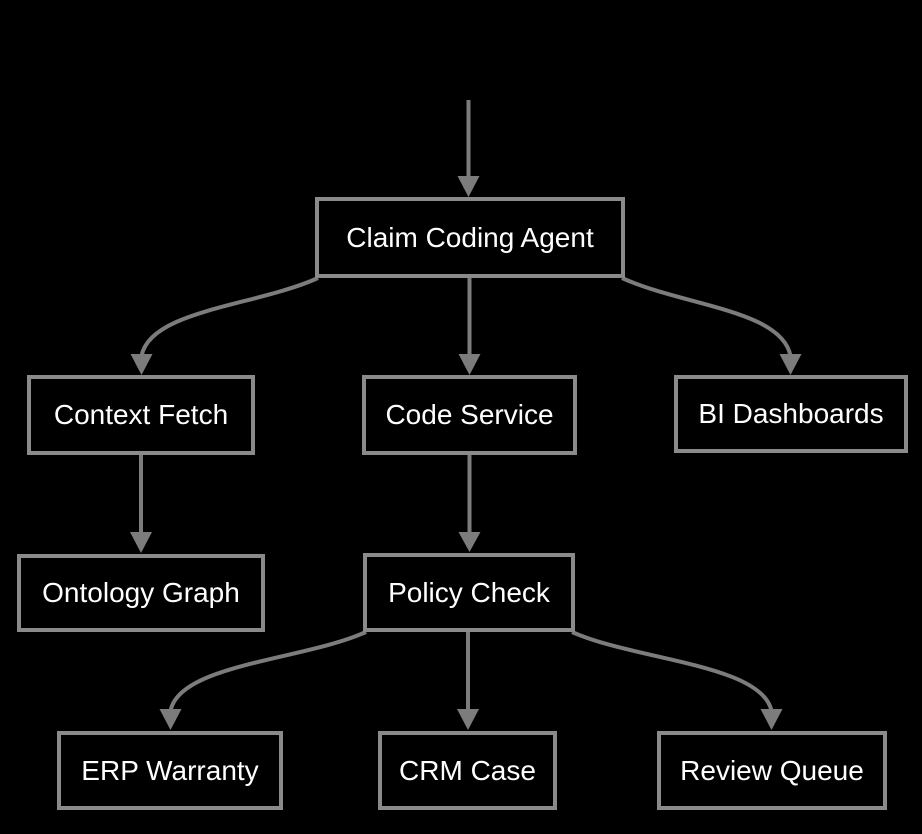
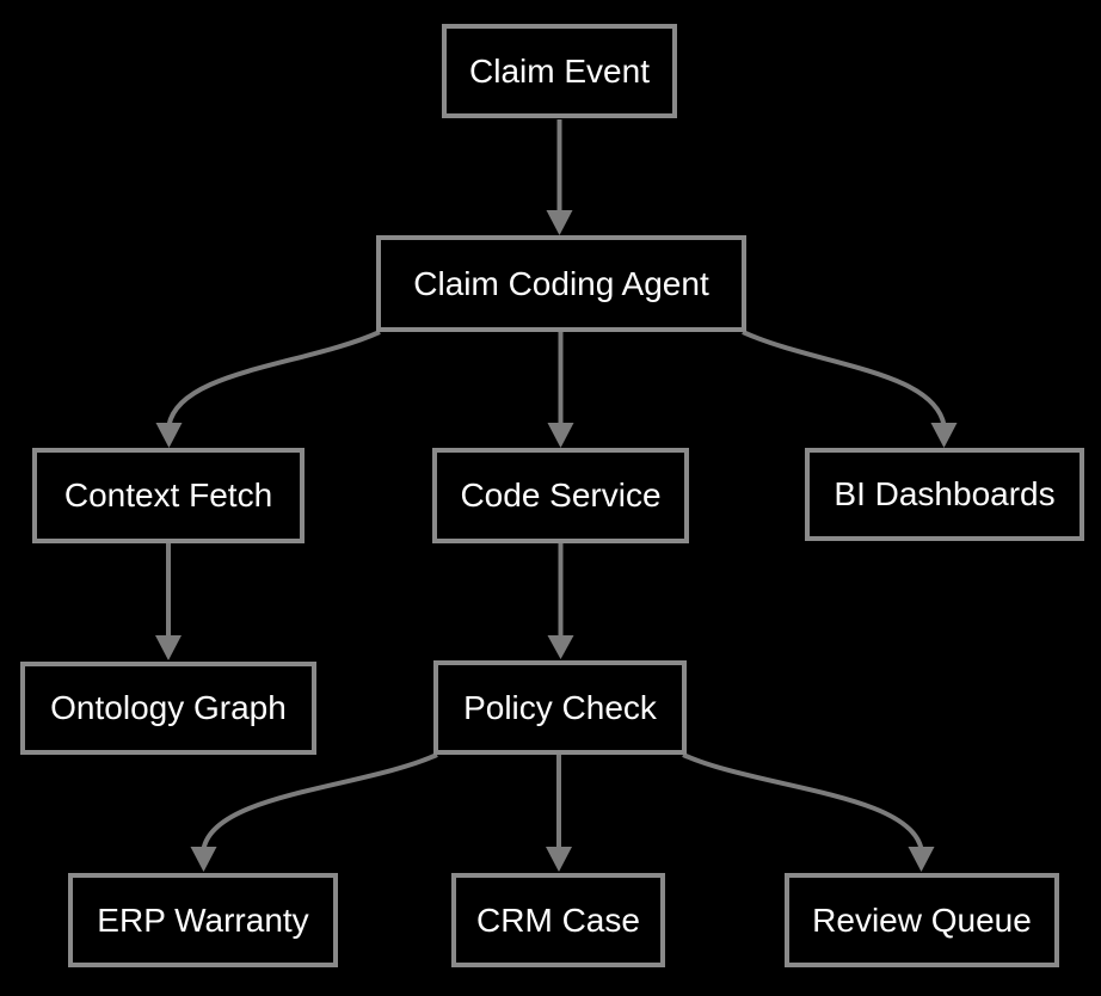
+ Claim Event
  Claim Coding Agent
  Context Fetch
  Code Service
  BI Dashboards
  Ontology Graph
  Policy Check
  ERP Warranty
  CRM Case
  Review Queue
